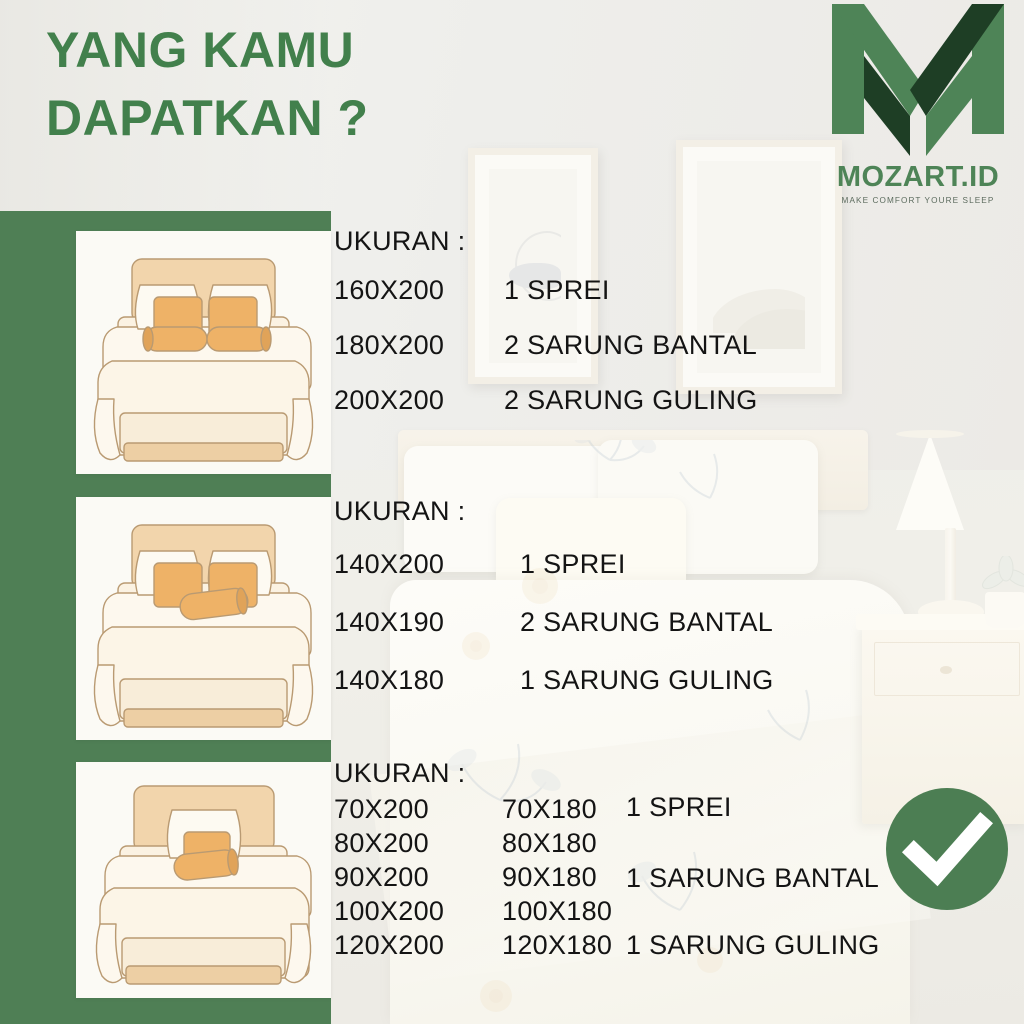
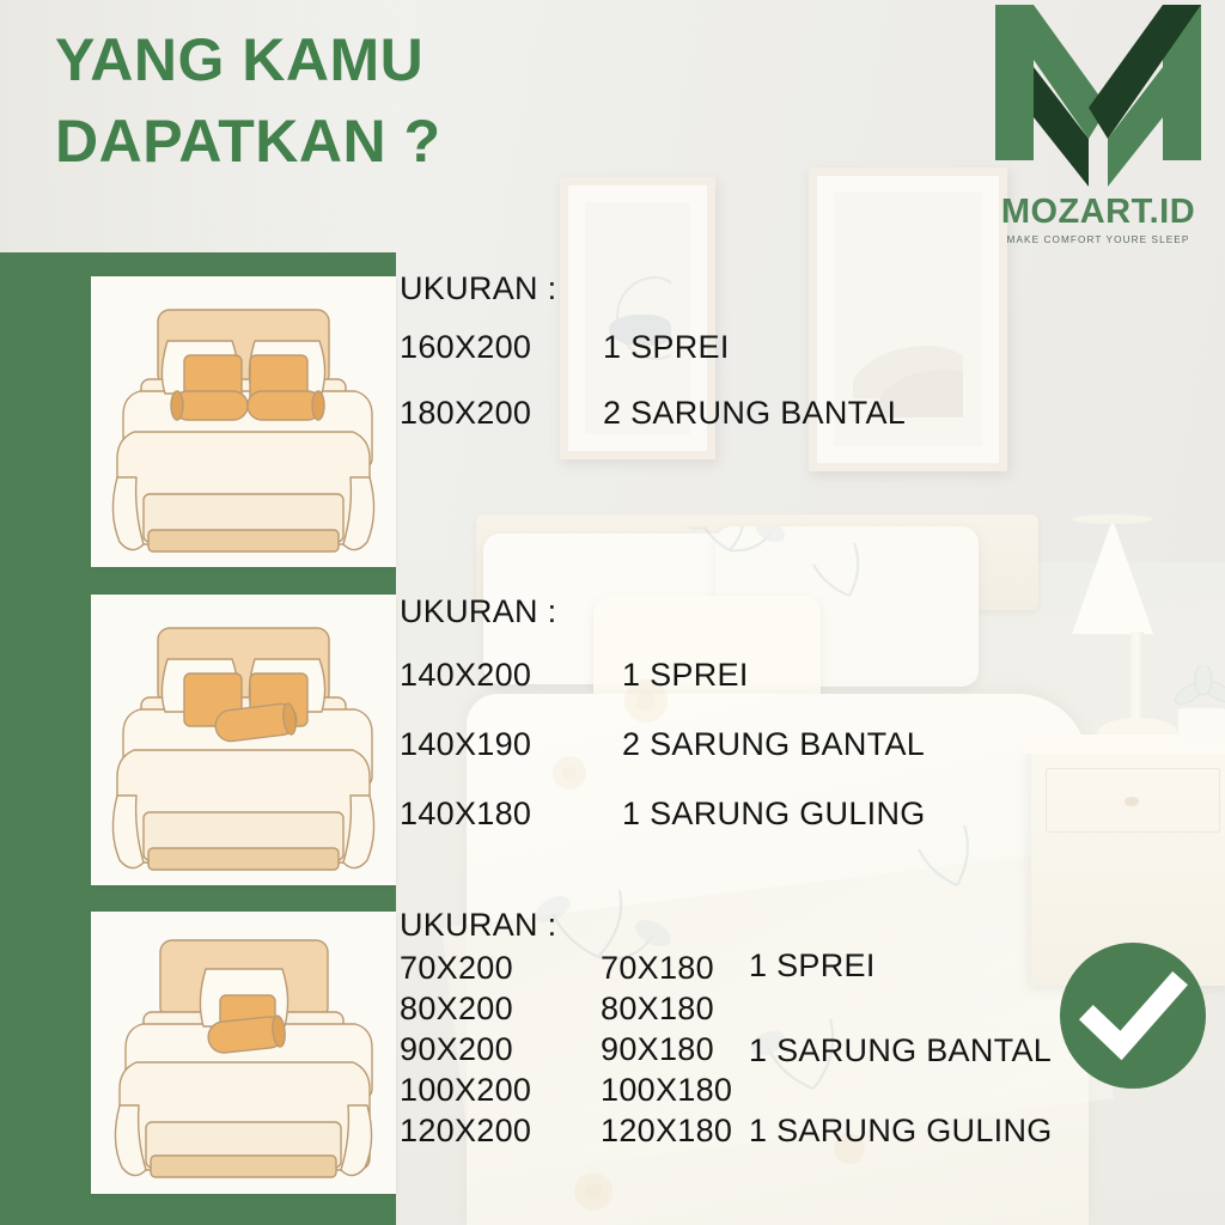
  YANG KAMU
  DAPATKAN ?
  MOZART.ID
  MAKE COMFORT YOURE SLEEP
  UKURAN :
  160X200
  1 SPREI
  180X200
  2 SARUNG BANTAL
- 200X200
- 2 SARUNG GULING
  UKURAN :
  140X200
  1 SPREI
  140X190
  2 SARUNG BANTAL
  140X180
  1 SARUNG GULING
  UKURAN :
  70X200
  80X200
  90X200
  100X200
  120X200
  70X180
  80X180
  90X180
  100X180
  120X180
  1 SPREI
  1 SARUNG BANTAL
  1 SARUNG GULING
